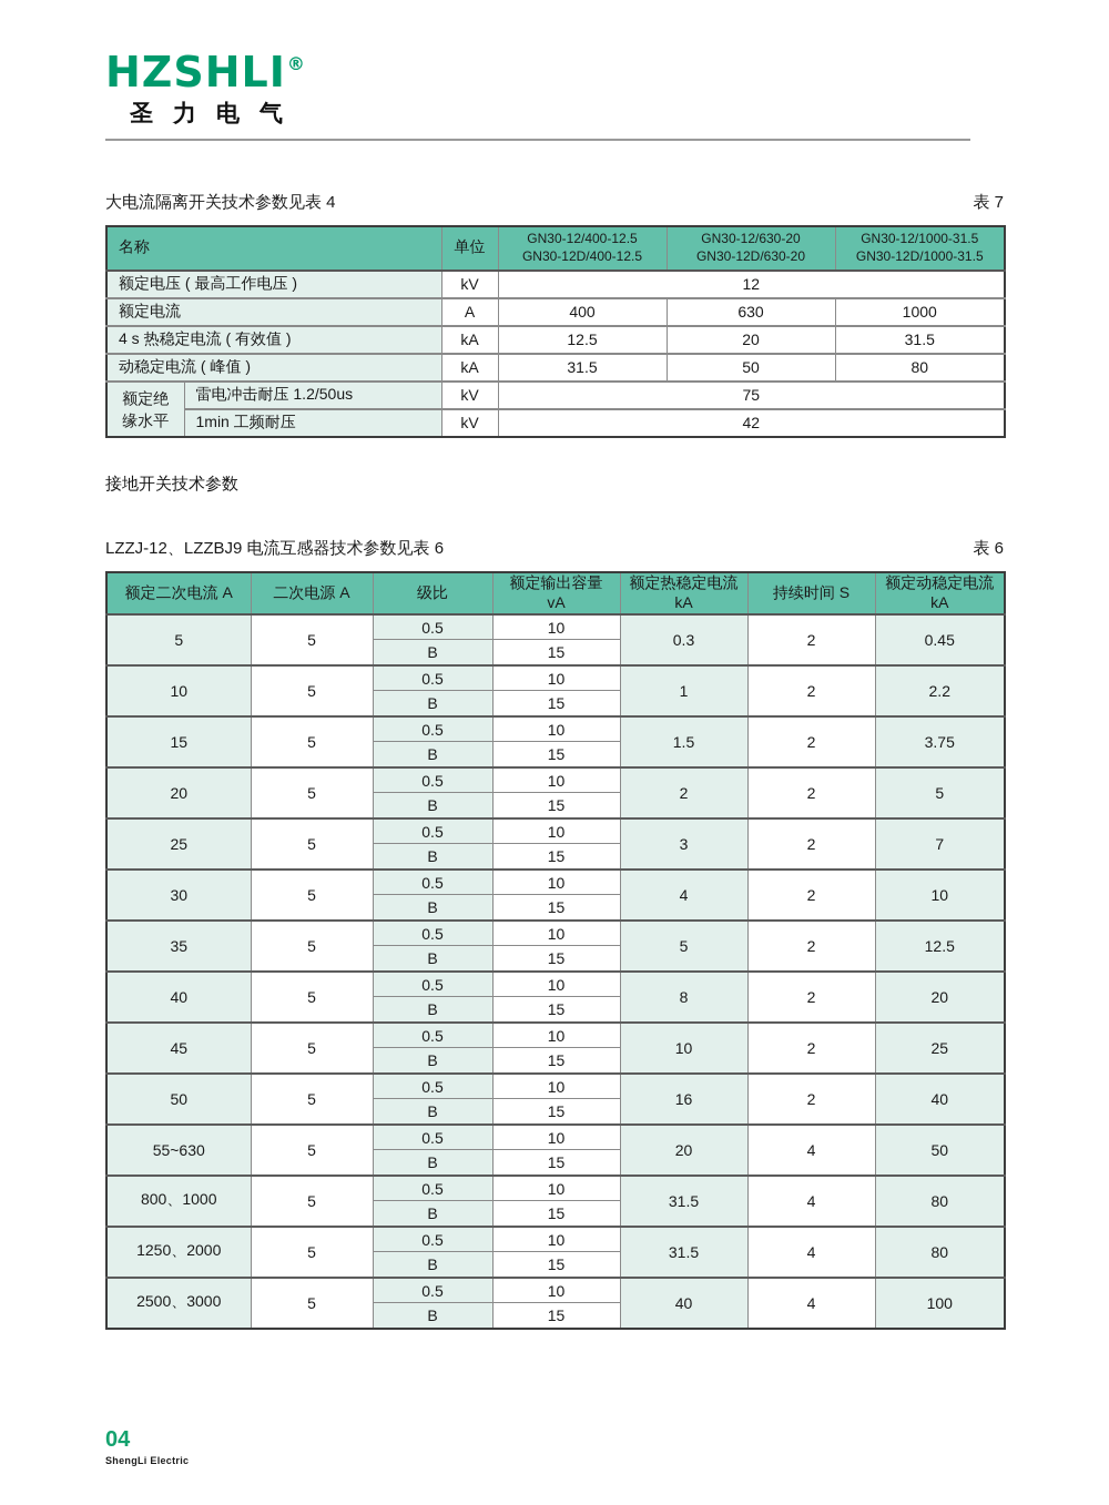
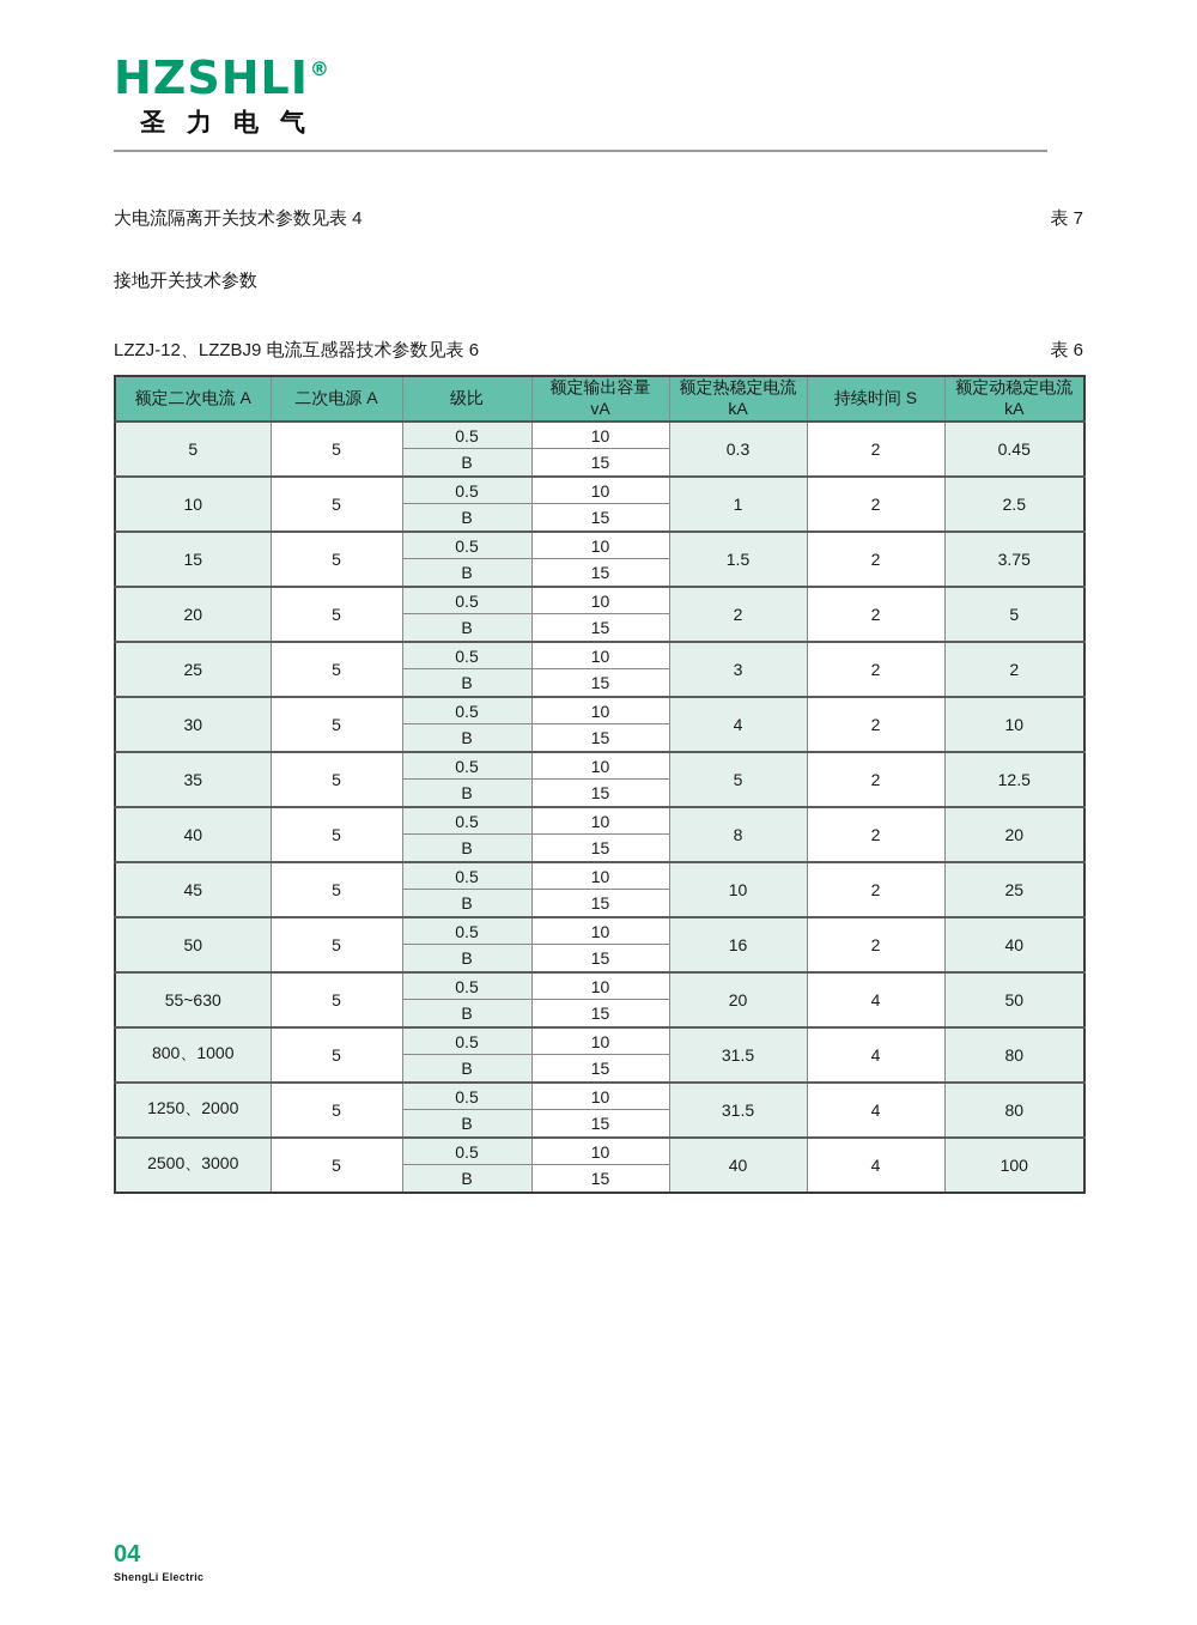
  HZSHLI®
  圣力电气
  大电流隔离开关技术参数见表 4
  表 7
- 名称	单位	GN30-12/400-12.5 GN30-12D/400-12.5	GN30-12/630-20 GN30-12D/630-20	GN30-12/1000-31.5 GN30-12D/1000-31.5
- 额定电压 ( 最高工作电压 )	kV	12
- 额定电流	A	400	630	1000
- 4 s 热稳定电流 ( 有效值 )	kA	12.5	20	31.5
- 动稳定电流 ( 峰值 )	kA	31.5	50	80
- 额定绝缘水平	雷电冲击耐压 1.2/50us	kV	75
- 1min 工频耐压	kV	42
  接地开关技术参数
  LZZJ-12、LZZBJ9 电流互感器技术参数见表 6
  表 6
  额定二次电流 A	二次电源 A	级比	额定输出容量vA	额定热稳定电流kA	持续时间 S	额定动稳定电流kA
  5	5	0.5	10	0.3	2	0.45
  B	15
- 10	5	0.5	10	1	2	2.2
+ 10	5	0.5	10	1	2	2.5
  B	15
  15	5	0.5	10	1.5	2	3.75
  B	15
  20	5	0.5	10	2	2	5
  B	15
- 25	5	0.5	10	3	2	7
+ 25	5	0.5	10	3	2	2
  B	15
  30	5	0.5	10	4	2	10
  B	15
  35	5	0.5	10	5	2	12.5
  B	15
  40	5	0.5	10	8	2	20
  B	15
  45	5	0.5	10	10	2	25
  B	15
  50	5	0.5	10	16	2	40
  B	15
  55~630	5	0.5	10	20	4	50
  B	15
  800、1000	5	0.5	10	31.5	4	80
  B	15
  1250、2000	5	0.5	10	31.5	4	80
  B	15
  2500、3000	5	0.5	10	40	4	100
  B	15
  04
  ShengLi Electric
